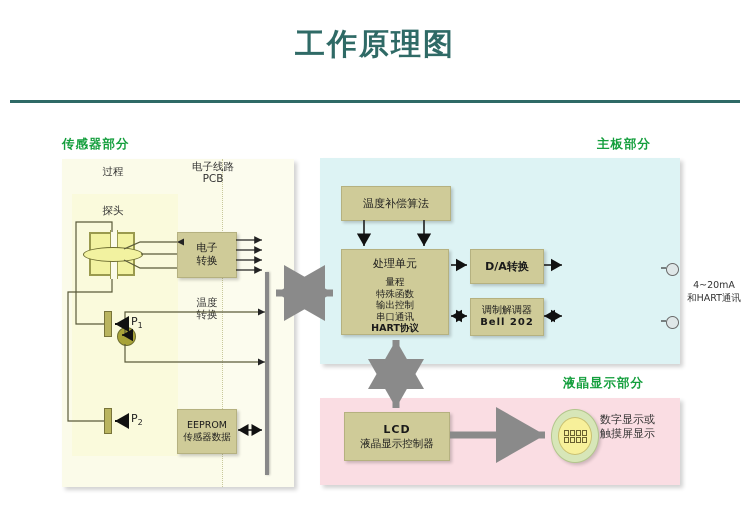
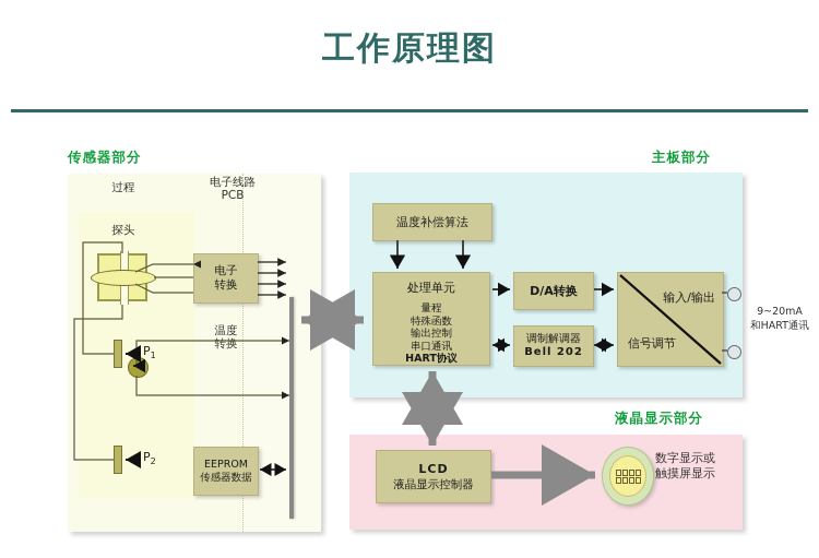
  工作原理图
  传感器部分
  主板部分
  液晶显示部分
  过程
  电子线路
  PCB
  探头
  温度
  转换
- 4~20mA
+ 9~20mA
  和HART通讯
  数字显示或
  触摸屏显示
  P1
  P2
  电子
  转换
  EEPROM
  传感器数据
  温度补偿算法
  处理单元
  量程
  特殊函数
  输出控制
  串口通讯
  HART协议
  D/A转换
  调制解调器
  Bell 202
+ 输入/输出
+ 信号调节
  LCD
  液晶显示控制器
